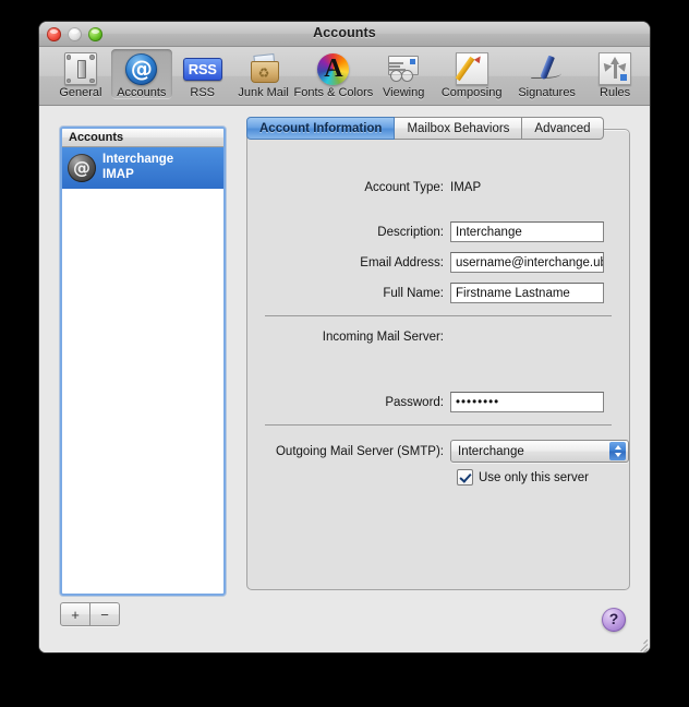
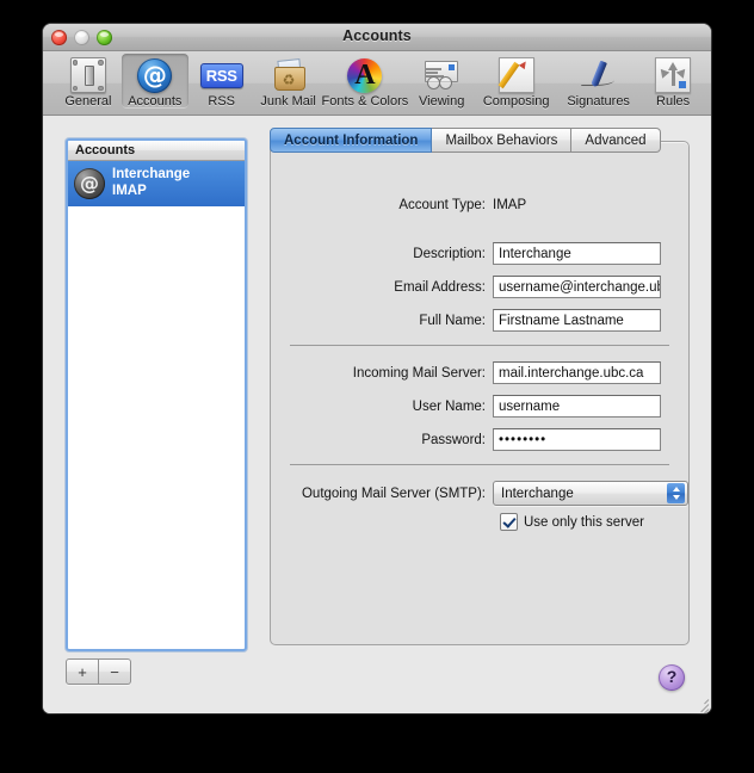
  Accounts
  General
  @
  Accounts
  RSS
  RSS
  ♻
  Junk Mail
  Fonts & Colors
  Viewing
  Composing
  Signatures
  Rules
  Accounts
  @
  Interchange
  IMAP
  +
  −
  Account Information
  Mailbox Behaviors
  Advanced
  Account Type:
  IMAP
  Description:
  Interchange
  Email Address:
  username@interchange.ub
  Full Name:
  Firstname Lastname
  Incoming Mail Server:
+ mail.interchange.ubc.ca
+ User Name:
+ username
  Password:
  ••••••••
  Outgoing Mail Server (SMTP):
  Interchange
  Use only this server
  ?
